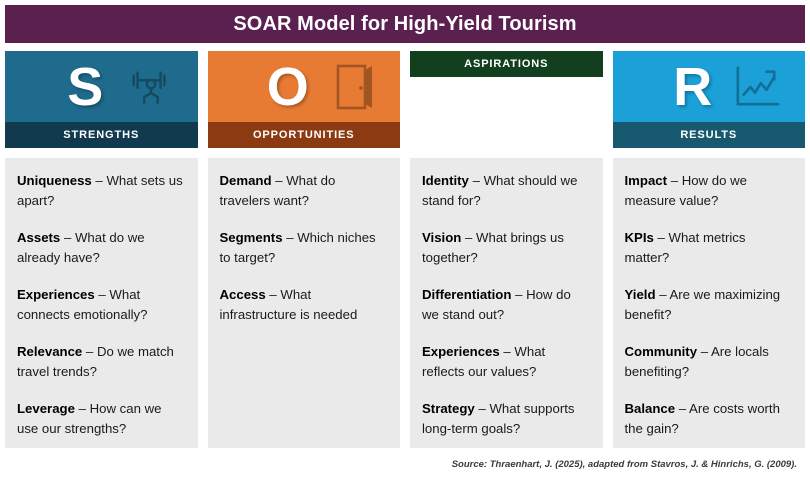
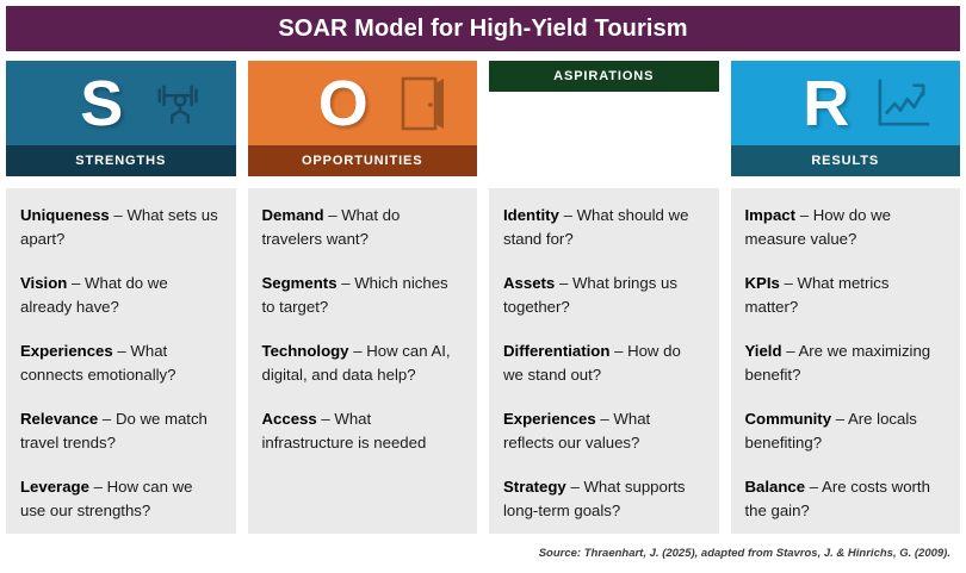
  SOAR Model for High-Yield Tourism
  S
  STRENGTHS
  O
  OPPORTUNITIES
  ASPIRATIONS
  R
  RESULTS
  Uniqueness – What sets us apart?
- Assets – What do we already have?
+ Vision – What do we already have?
  Experiences – What connects emotionally?
  Relevance – Do we match travel trends?
  Leverage – How can we use our strengths?
  Demand – What do travelers want?
  Segments – Which niches to target?
+ Technology – How can AI, digital, and data help?
  Access – What infrastructure is needed
  Identity – What should we stand for?
- Vision – What brings us together?
+ Assets – What brings us together?
  Differentiation – How do we stand out?
  Experiences – What reflects our values?
  Strategy – What supports long-term goals?
  Impact – How do we measure value?
  KPIs – What metrics matter?
  Yield – Are we maximizing benefit?
  Community – Are locals benefiting?
  Balance – Are costs worth the gain?
  Source: Thraenhart, J. (2025), adapted from Stavros, J. & Hinrichs, G. (2009).
